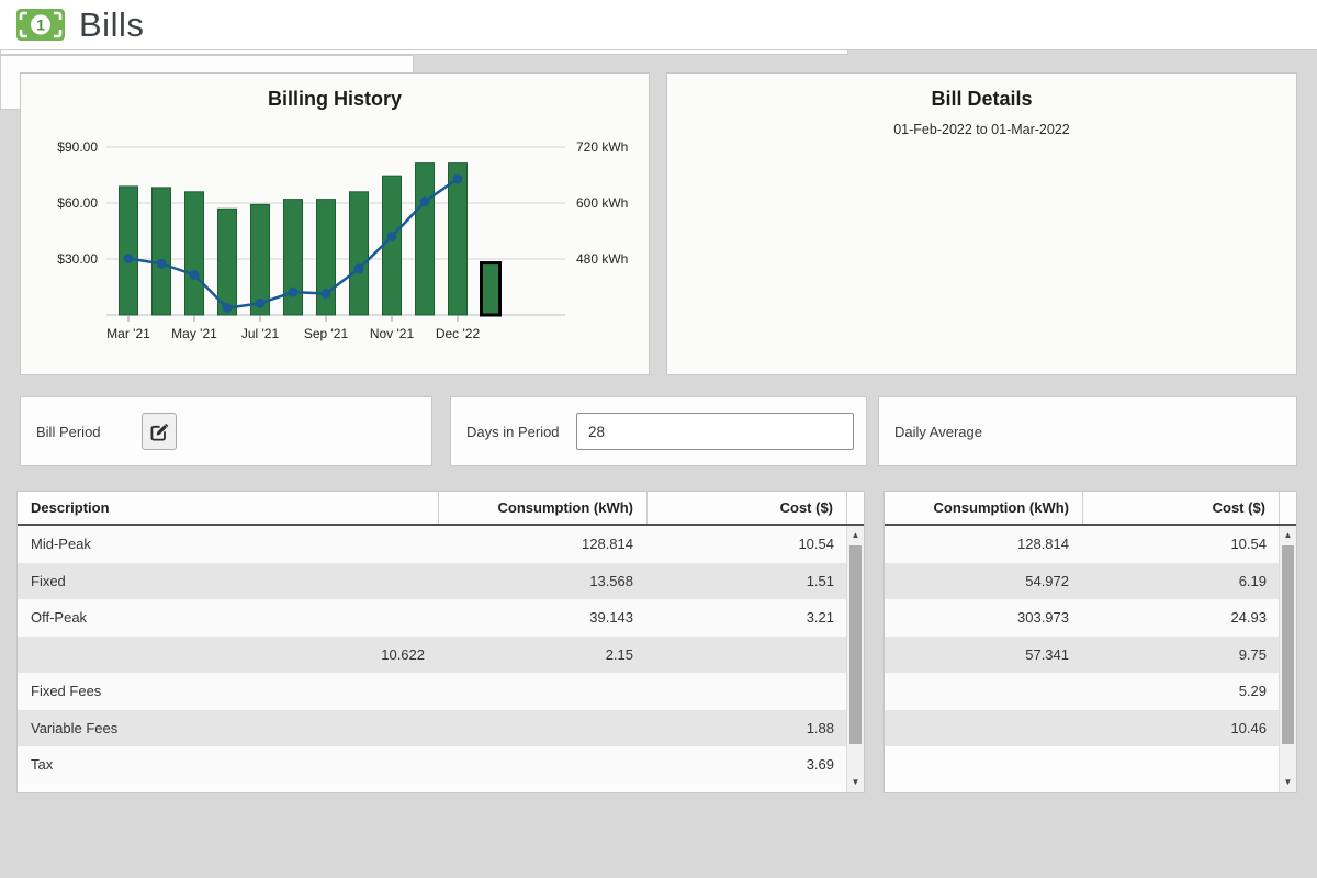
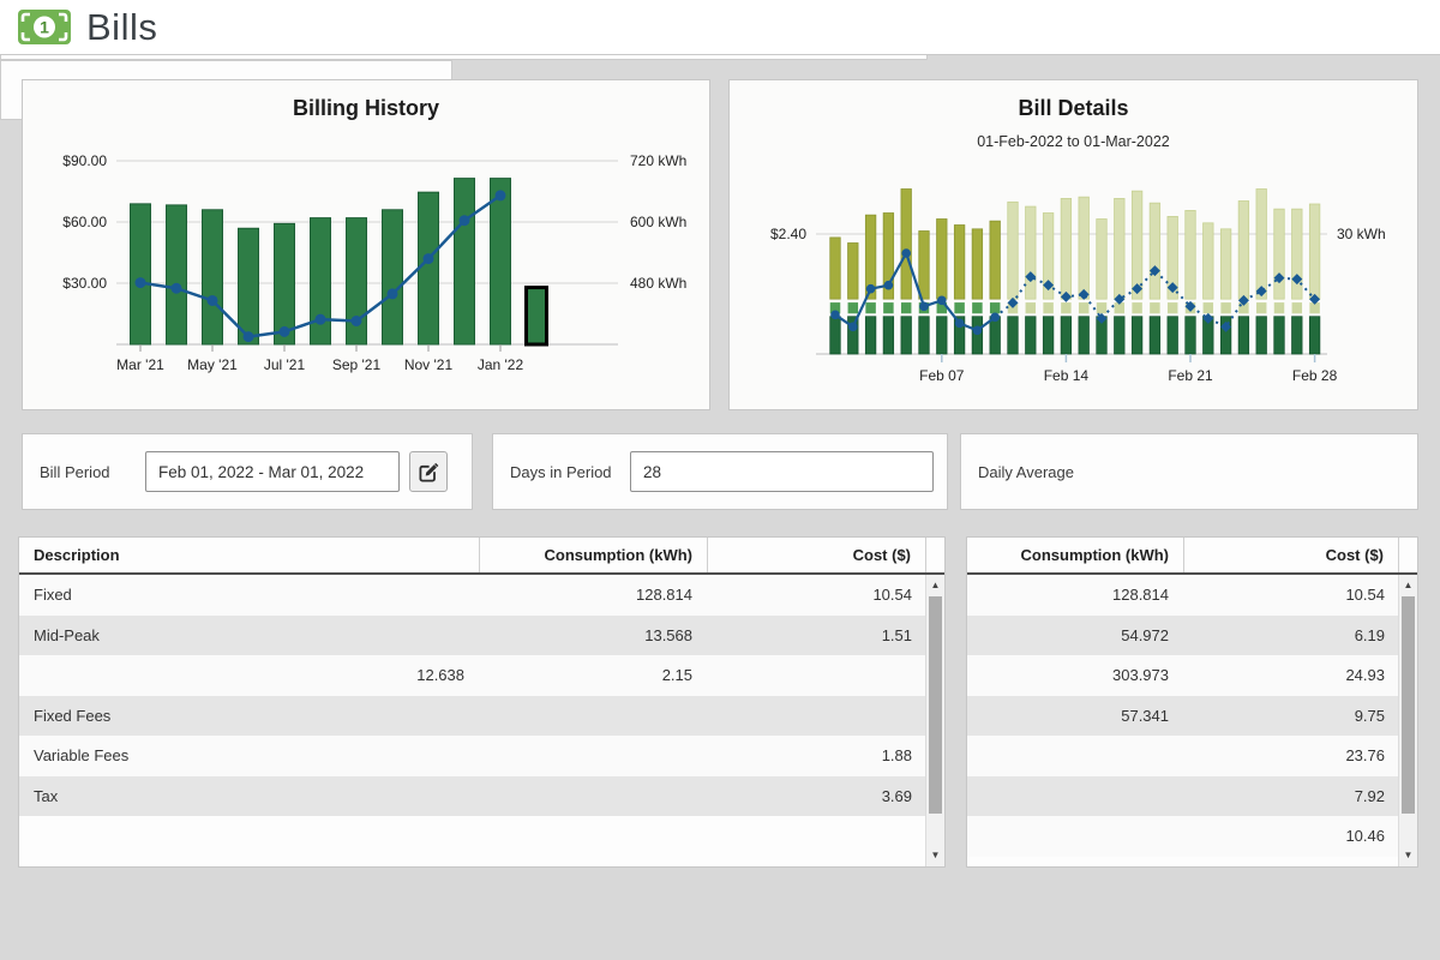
  1
  Bills
  Billing History
  $90.00
  720 kWh
  $60.00
  600 kWh
  $30.00
  480 kWh
  Mar '21
  May '21
  Jul '21
  Sep '21
  Nov '21
- Dec '22
+ Jan '22
  Bill Details
  01-Feb-2022 to 01-Mar-2022
+ $2.40
+ 30 kWh
+ Feb 07
+ Feb 14
+ Feb 21
+ Feb 28
  Bill Period
+ Feb 01, 2022 - Mar 01, 2022
  Days in Period
  28
  Daily Average
  Description
  Consumption (kWh)
  Cost ($)
- Mid-Peak
+ Fixed
  128.814
  10.54
- Fixed
+ Mid-Peak
  13.568
  1.51
- Off-Peak
- 39.143
- 3.21
- 10.622
+ 12.638
  2.15
  Fixed Fees
  Variable Fees
  1.88
  Tax
  3.69
  ▲
  ▼
  Consumption (kWh)
  Cost ($)
  128.814
  10.54
  54.972
  6.19
  303.973
  24.93
  57.341
  9.75
+ 23.76
- 5.29
+ 7.92
  10.46
  ▲
  ▼
